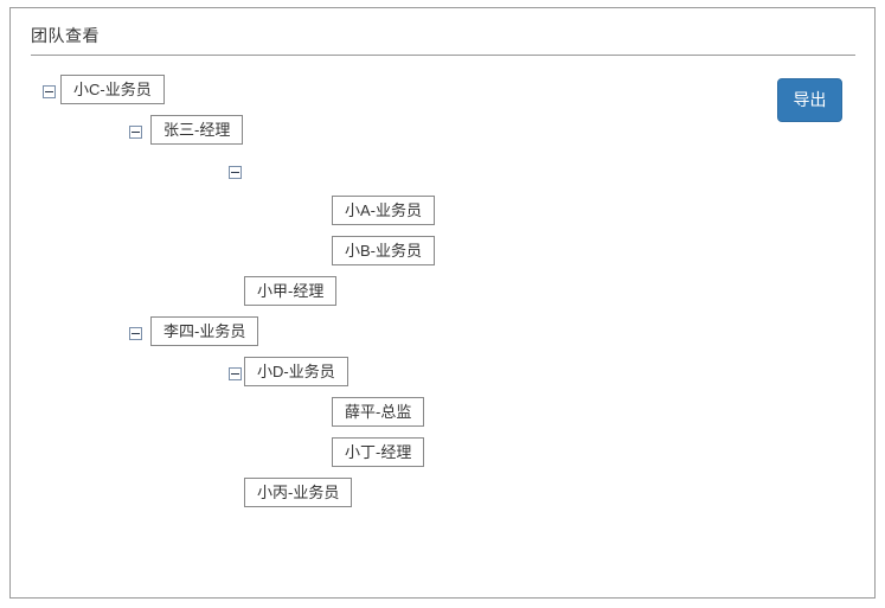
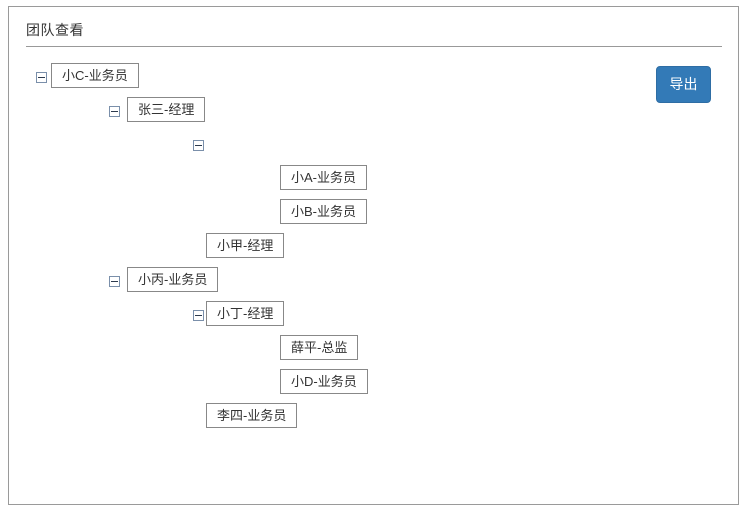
  团队查看
  导出
  小C-业务员
  张三-经理
  小A-业务员
  小B-业务员
  小甲-经理
- 李四-业务员
+ 小丙-业务员
- 小D-业务员
+ 小丁-经理
  薛平-总监
- 小丁-经理
+ 小D-业务员
- 小丙-业务员
+ 李四-业务员
